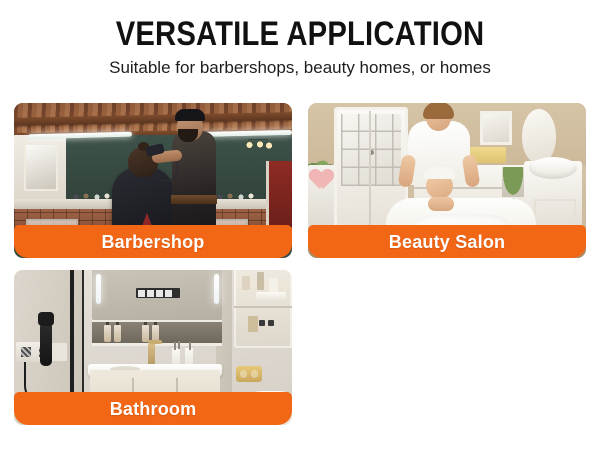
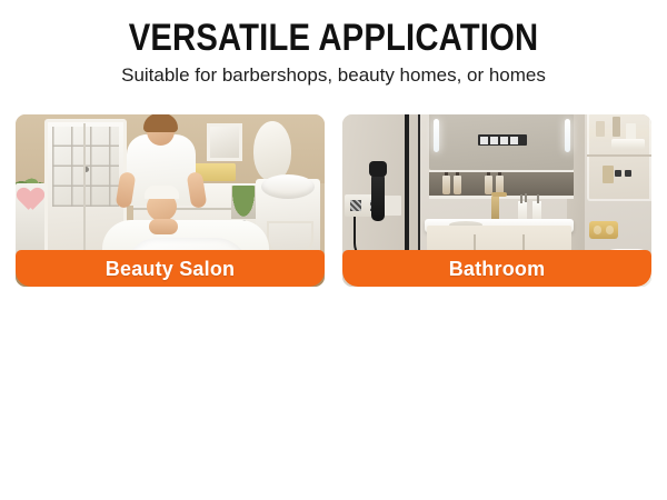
  VERSATILE APPLICATION
  Suitable for barbershops, beauty homes, or homes
- Barbershop
  Beauty Salon
  Bathroom
